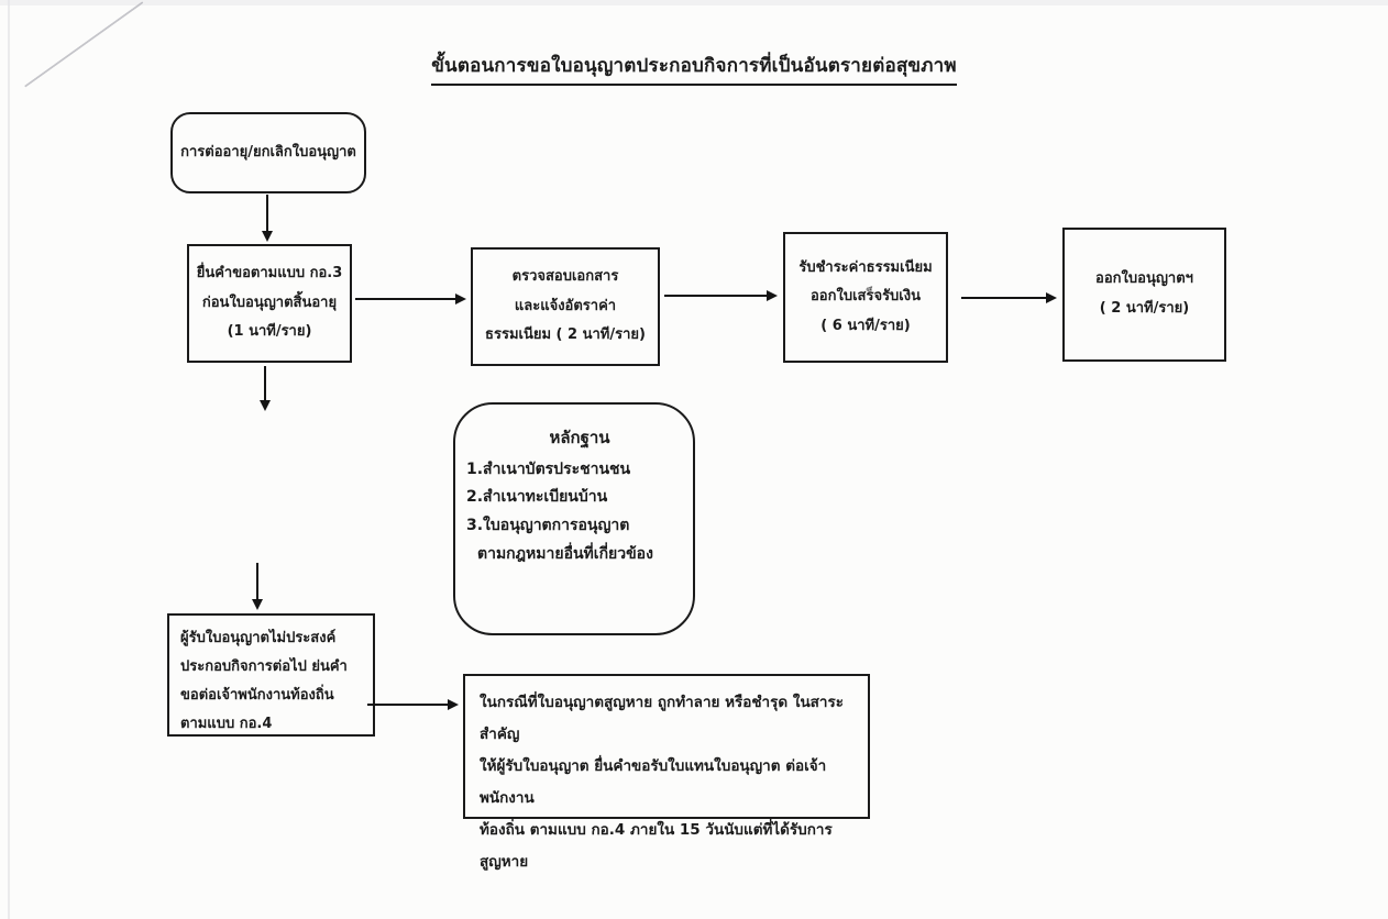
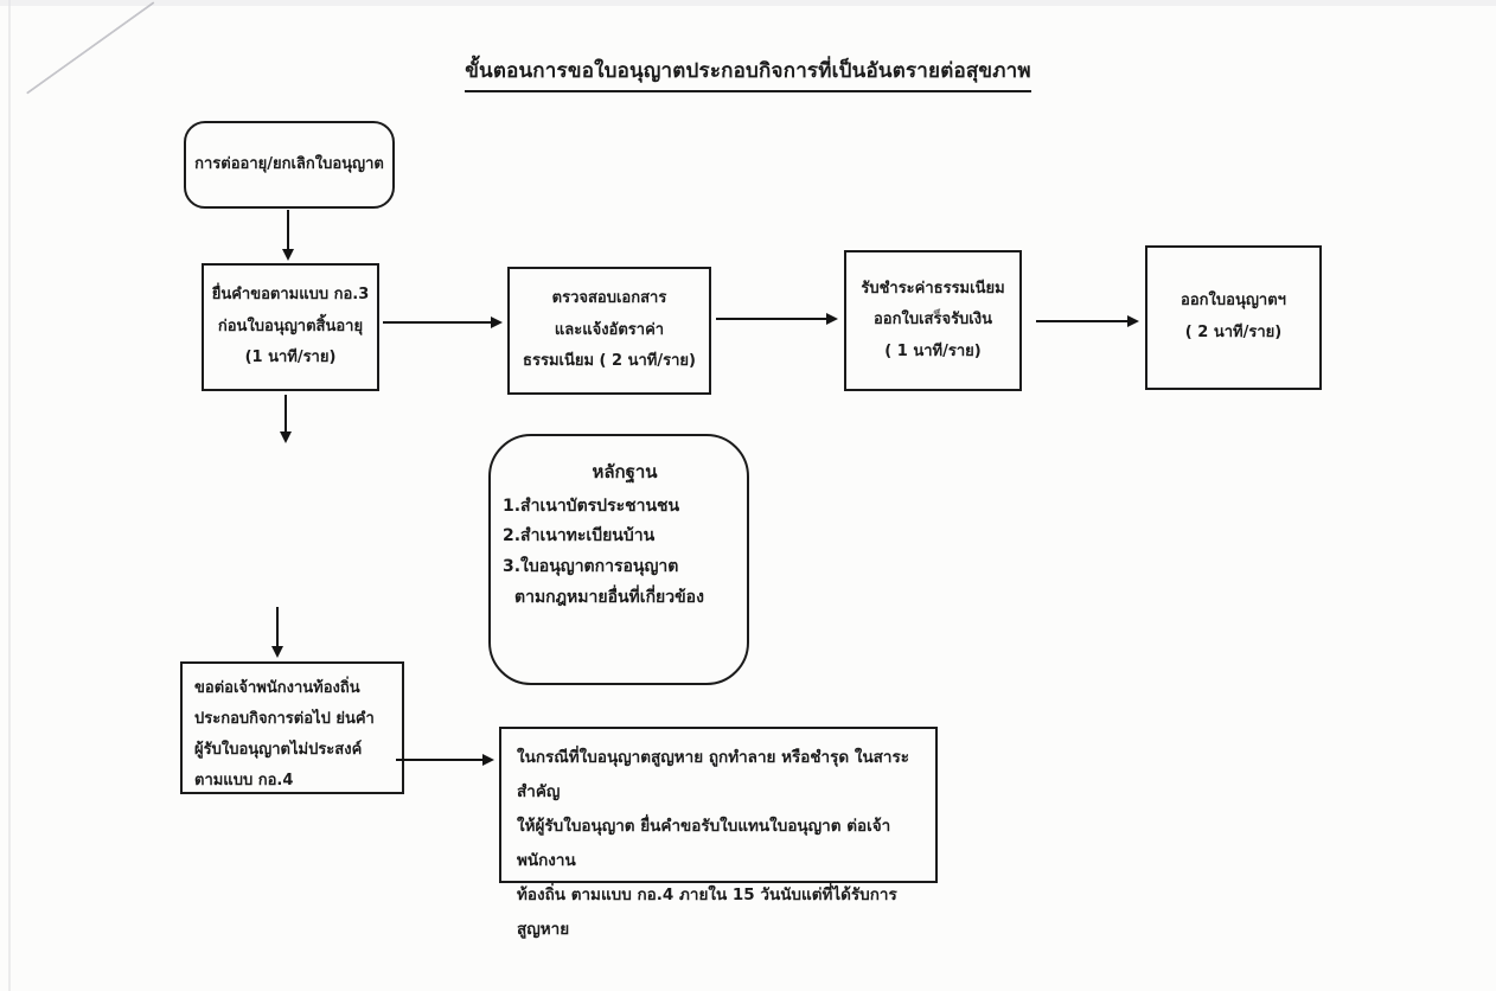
  ขั้นตอนการขอใบอนุญาตประกอบกิจการที่เป็นอันตรายต่อสุขภาพ
  การต่ออายุ/ยกเลิกใบอนุญาต
  ยื่นคำขอตามแบบ กอ.3
  ก่อนใบอนุญาตสิ้นอายุ
  (1 นาที/ราย)
  ตรวจสอบเอกสาร
  และแจ้งอัตราค่า
  ธรรมเนียม ( 2 นาที/ราย)
  รับชำระค่าธรรมเนียม
  ออกใบเสร็จรับเงิน
- ( 6 นาที/ราย)
+ ( 1 นาที/ราย)
  ออกใบอนุญาตฯ
  ( 2 นาที/ราย)
  หลักฐาน
  1.สำเนาบัตรประชานชน
  2.สำเนาทะเบียนบ้าน
  3.ใบอนุญาตการอนุญาต
  ตามกฎหมายอื่นที่เกี่ยวข้อง
- ผู้รับใบอนุญาตไม่ประสงค์
+ ขอต่อเจ้าพนักงานท้องถิ่น
  ประกอบกิจการต่อไป ย่นคำ
- ขอต่อเจ้าพนักงานท้องถิ่น
+ ผู้รับใบอนุญาตไม่ประสงค์
  ตามแบบ กอ.4
  ในกรณีที่ใบอนุญาตสูญหาย ถูกทำลาย หรือชำรุด ในสาระสำคัญ
  ให้ผู้รับใบอนุญาต ยื่นคำขอรับใบแทนใบอนุญาต ต่อเจ้าพนักงาน
  ท้องถิ่น ตามแบบ กอ.4 ภายใน 15 วันนับแต่ที่ได้รับการสูญหาย
